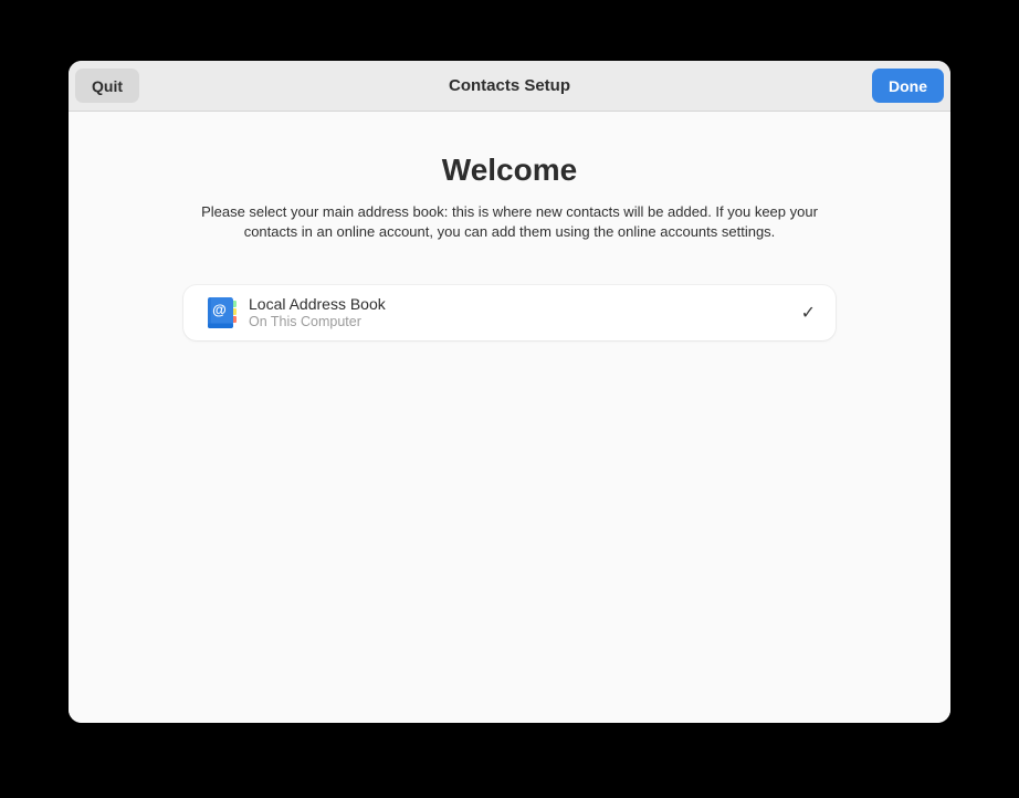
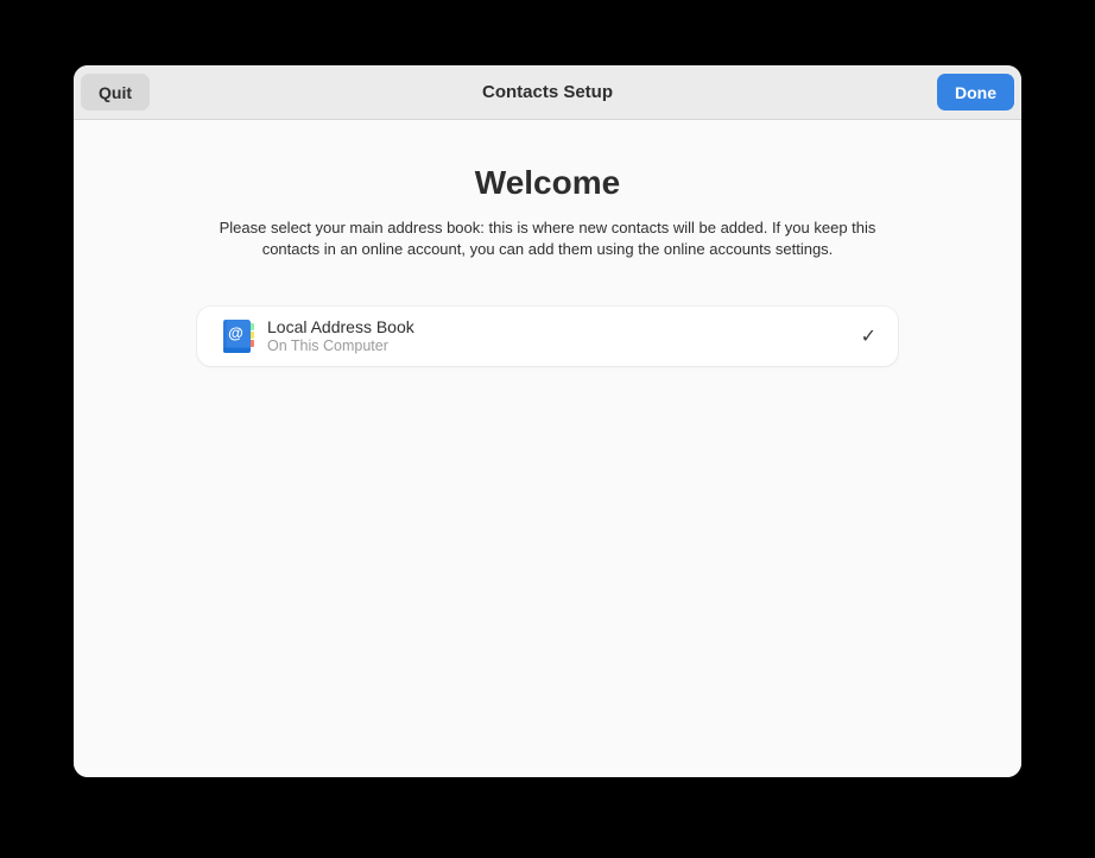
  Quit
  Contacts Setup
  Done
  Welcome
- Please select your main address book: this is where new contacts will be added. If you keep your contacts in an online account, you can add them using the online accounts settings.
+ Please select your main address book: this is where new contacts will be added. If you keep this contacts in an online account, you can add them using the online accounts settings.
  @
  Local Address Book
  On This Computer
  ✓
